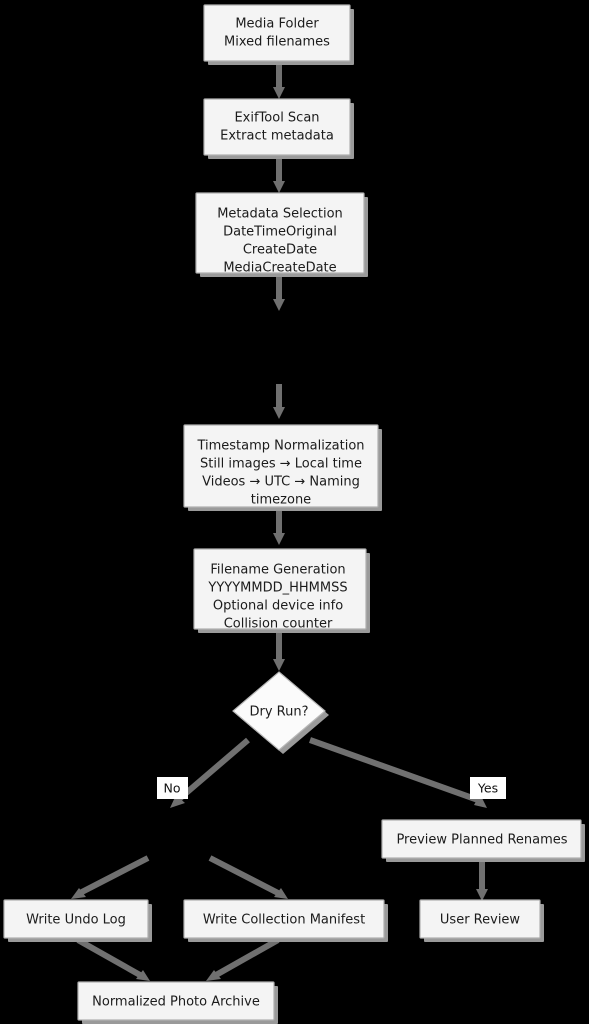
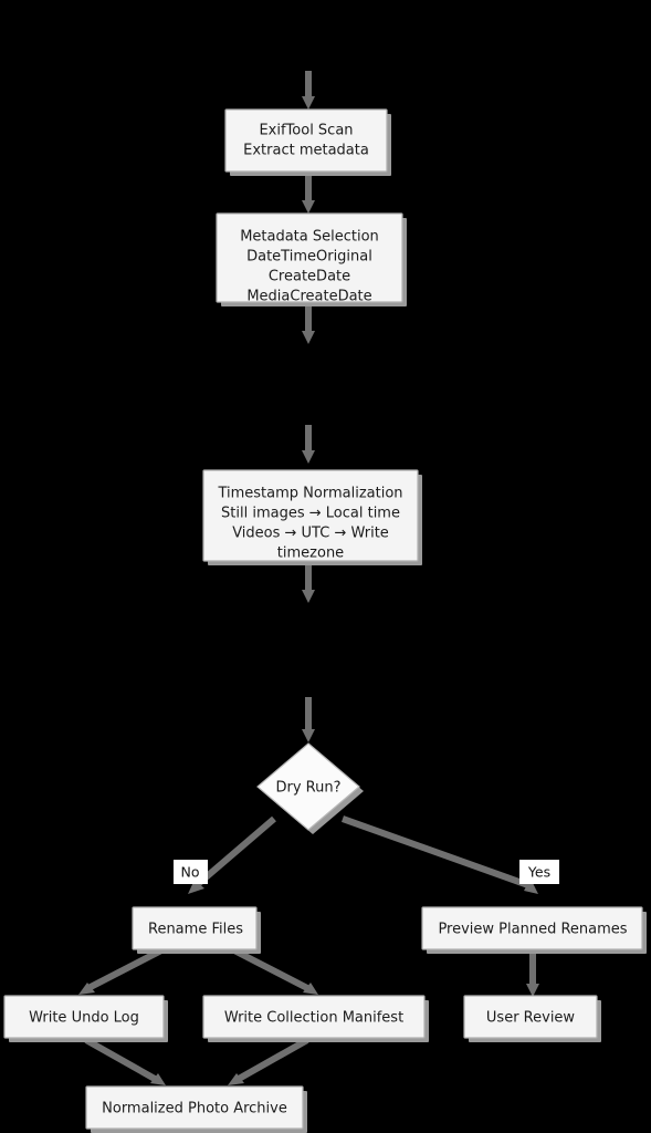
- Media Folder
- Mixed filenames
  ExifTool Scan
  Extract metadata
  Metadata Selection
  DateTimeOriginal
  CreateDate
  MediaCreateDate
  Timestamp Normalization
  Still images → Local time
- Videos → UTC → Naming
+ Videos → UTC → Write
  timezone
- Filename Generation
- YYYYMMDD_HHMMSS
- Optional device info
- Collision counter
  Dry Run?
+ Rename Files
  Preview Planned Renames
  Write Undo Log
  Write Collection Manifest
  User Review
  Normalized Photo Archive
  No
  Yes
